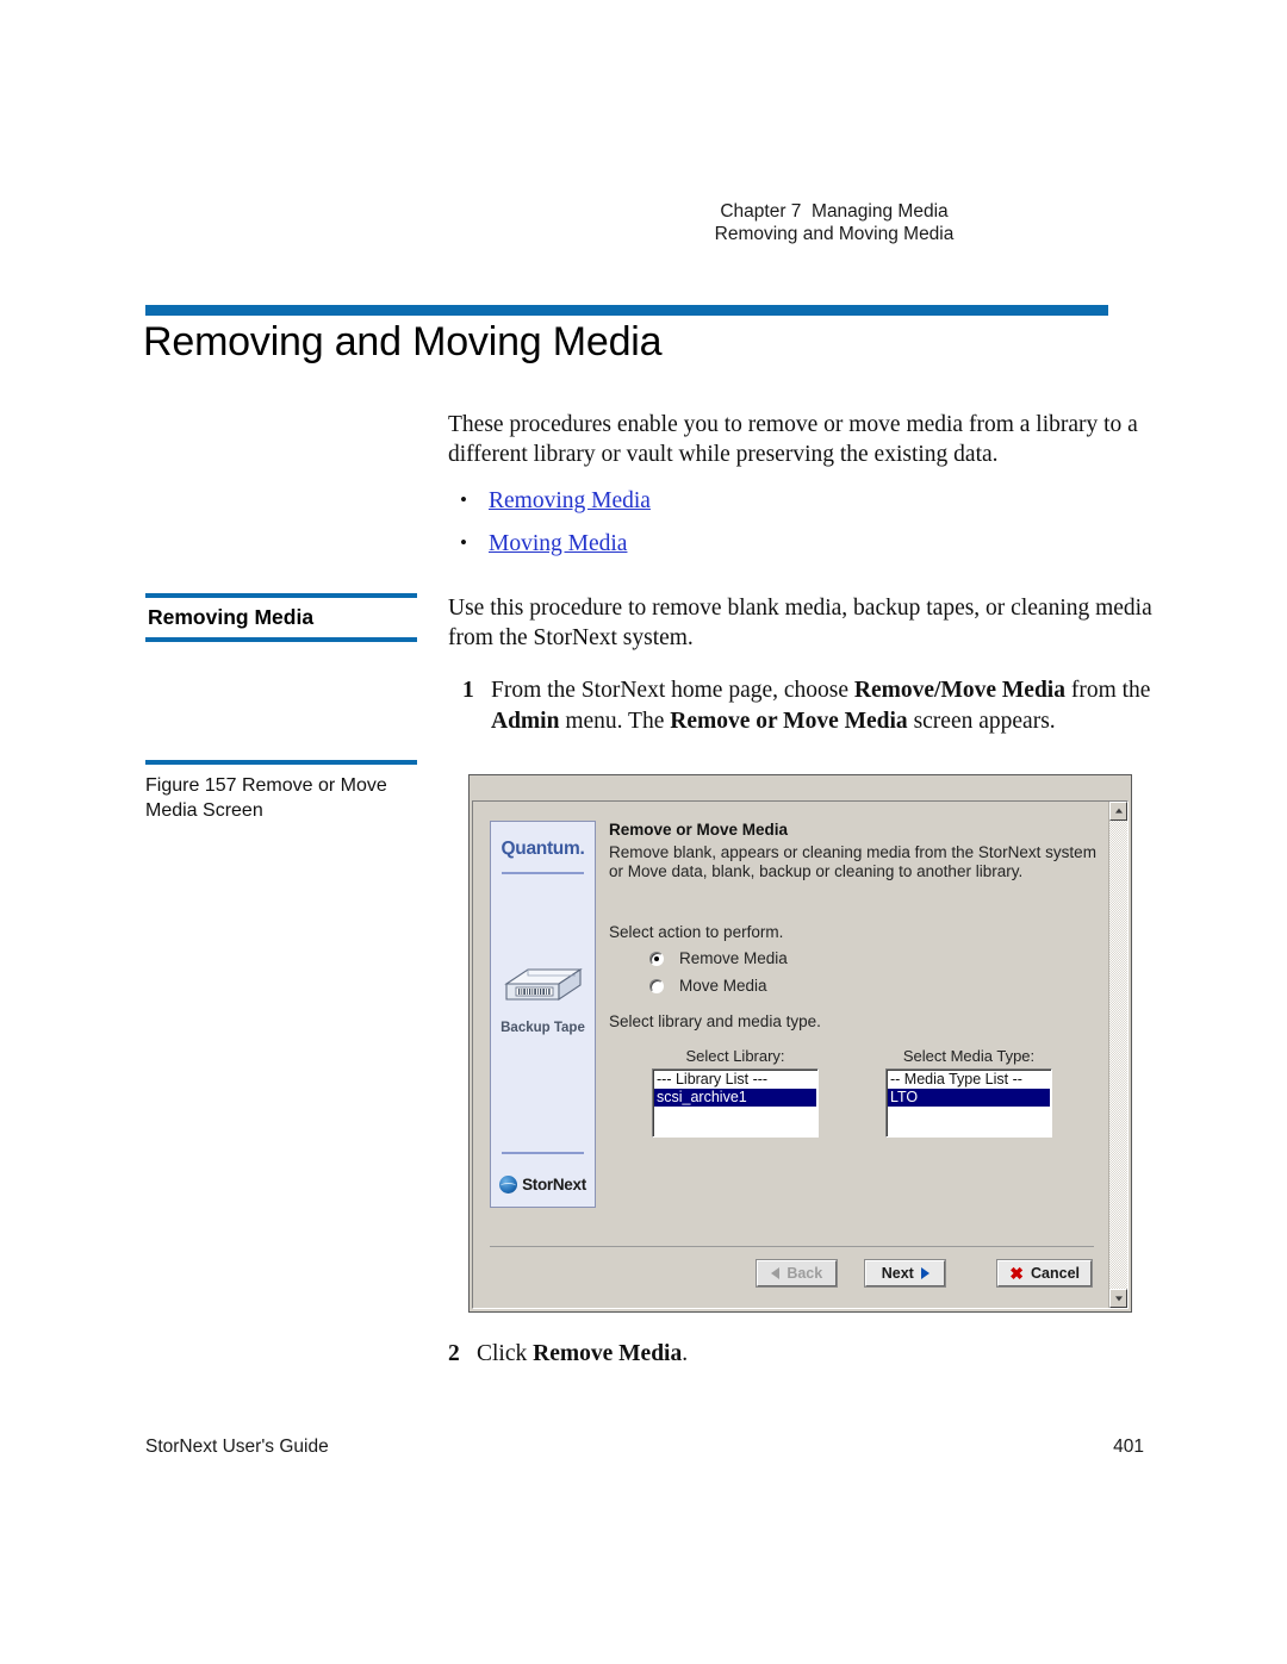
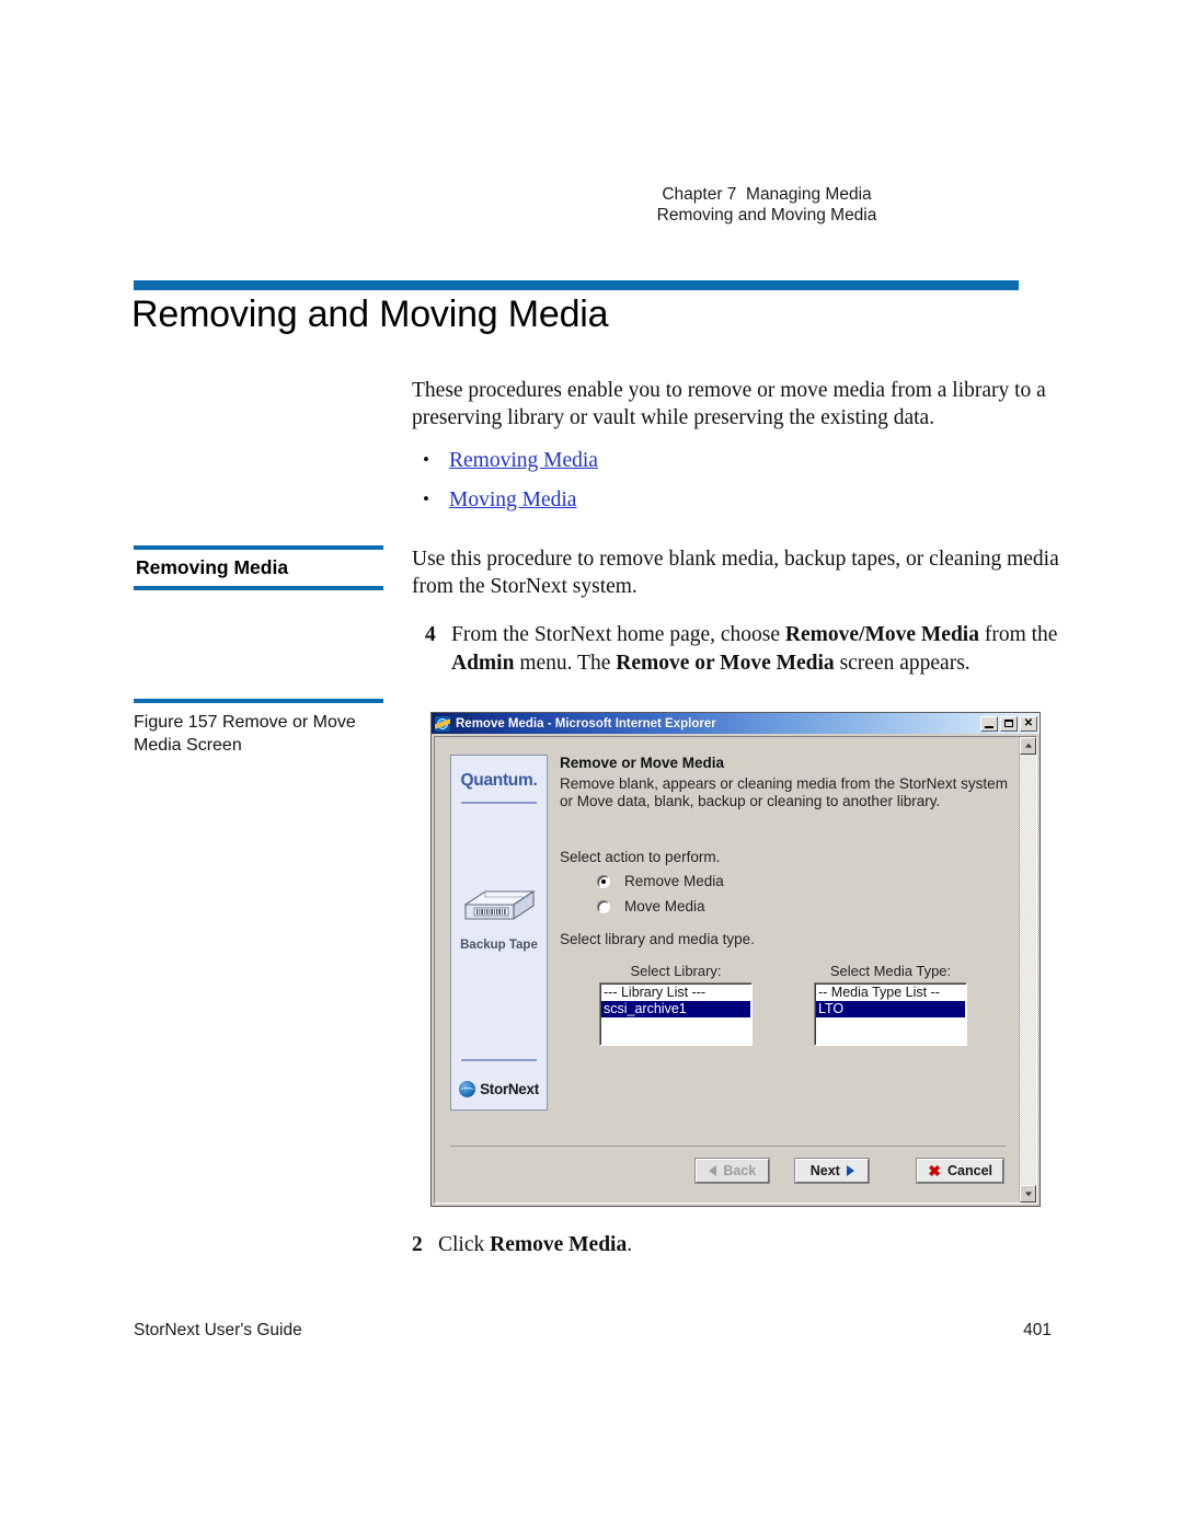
  Chapter 7 Managing Media
  Removing and Moving Media
  Removing and Moving Media
- These procedures enable you to remove or move media from a library to a different library or vault while preserving the existing data.
+ These procedures enable you to remove or move media from a library to a preserving library or vault while preserving the existing data.
  •
  Removing Media
  •
  Moving Media
  Removing Media
  Use this procedure to remove blank media, backup tapes, or cleaning media from the StorNext system.
- 1
+ 4
  From the StorNext home page, choose Remove/Move Media from the Admin menu. The Remove or Move Media screen appears.
  Figure 157 Remove or Move Media Screen
+ Remove Media - Microsoft Internet Explorer
+ ✕
  Quantum.
  Backup Tape
  StorNext
  Remove or Move Media
  Remove blank, appears or cleaning media from the StorNext system or Move data, blank, backup or cleaning to another library.
  Select action to perform.
  Remove Media
  Move Media
  Select library and media type.
  Select Library:
  --- Library List ---
  scsi_archive1
  Select Media Type:
  -- Media Type List --
  LTO
  Back
  Next
  ✖
  Cancel
  2 Click Remove Media.
  StorNext User's Guide
  401
